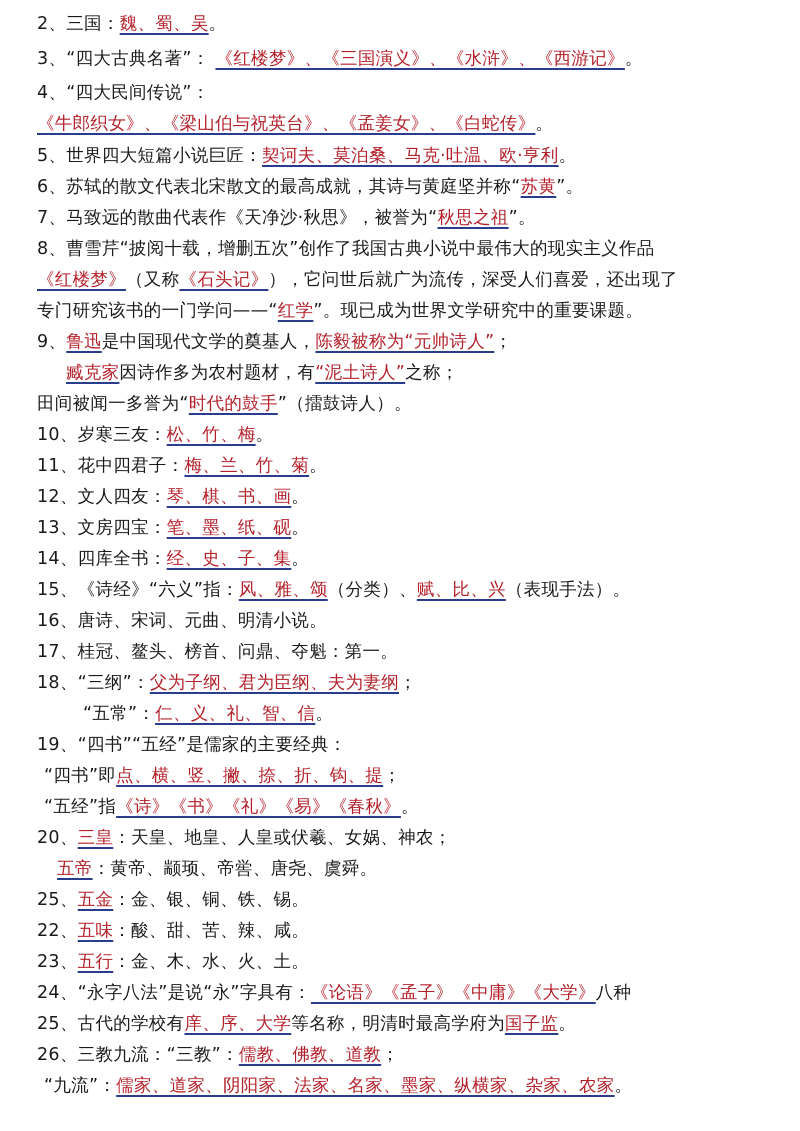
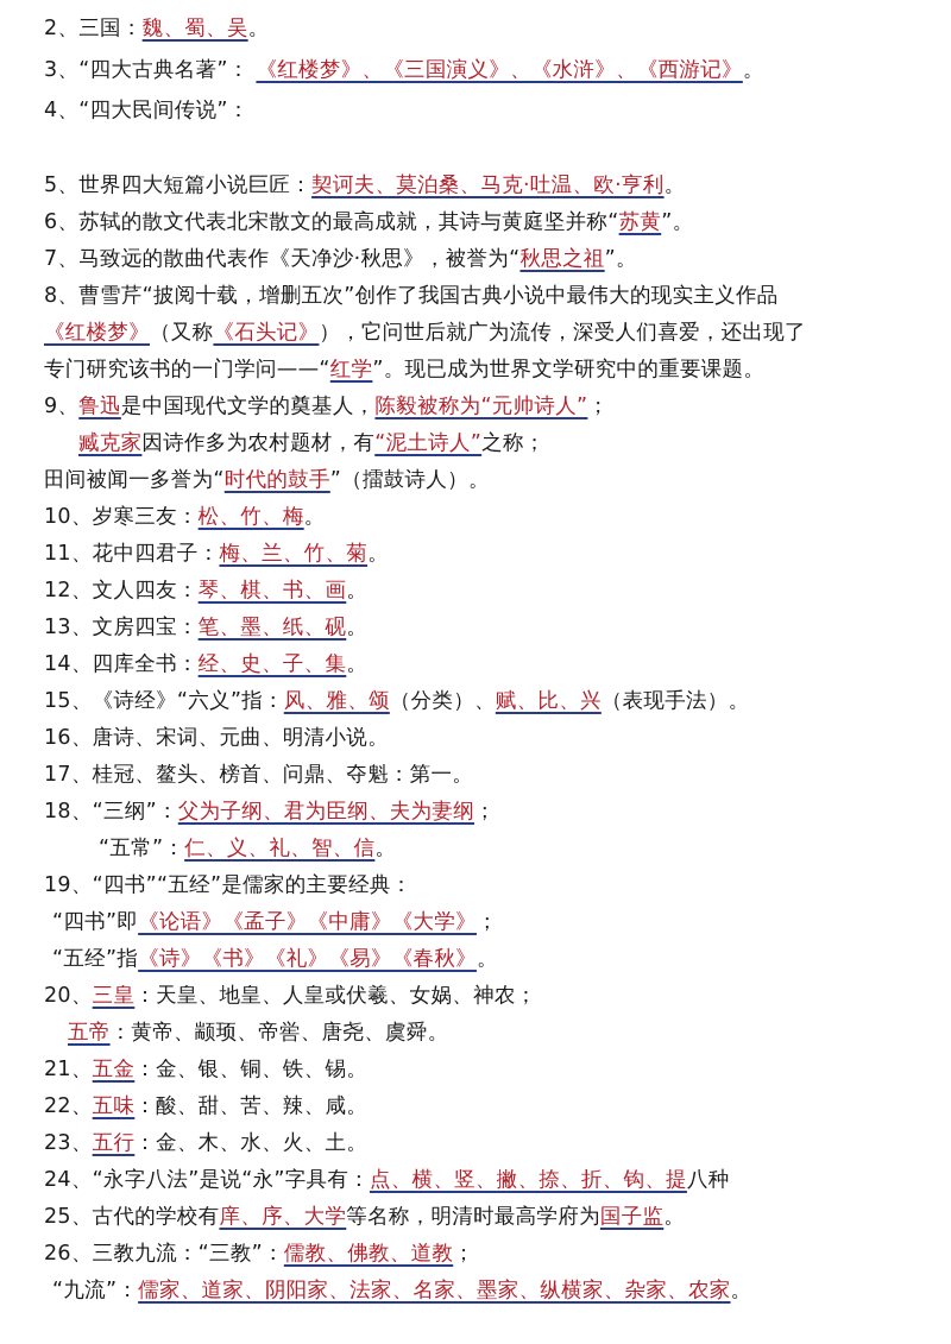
  2、三国：魏、蜀、吴。
  3、“四大古典名著”： 《红楼梦》、《三国演义》、《水浒》、《西游记》。
  4、“四大民间传说”：
- 《牛郎织女》、《梁山伯与祝英台》、《孟姜女》、《白蛇传》。
  5、世界四大短篇小说巨匠：契诃夫、莫泊桑、马克·吐温、欧·亨利。
  6、苏轼的散文代表北宋散文的最高成就，其诗与黄庭坚并称“苏黄”。
  7、马致远的散曲代表作《天净沙·秋思》，被誉为“秋思之祖”。
  8、曹雪芹“披阅十载，增删五次”创作了我国古典小说中最伟大的现实主义作品
  《红楼梦》（又称《石头记》），它问世后就广为流传，深受人们喜爱，还出现了
  专门研究该书的一门学问——“红学”。现已成为世界文学研究中的重要课题。
  9、鲁迅是中国现代文学的奠基人，陈毅被称为“元帅诗人”；
  臧克家因诗作多为农村题材，有“泥土诗人”之称；
  田间被闻一多誉为“时代的鼓手”（擂鼓诗人）。
  10、岁寒三友：松、竹、梅。
  11、花中四君子：梅、兰、竹、菊。
  12、文人四友：琴、棋、书、画。
  13、文房四宝：笔、墨、纸、砚。
  14、四库全书：经、史、子、集。
  15、《诗经》“六义”指：风、雅、颂（分类）、赋、比、兴（表现手法）。
  16、唐诗、宋词、元曲、明清小说。
  17、桂冠、鳌头、榜首、问鼎、夺魁：第一。
  18、“三纲”：父为子纲、君为臣纲、夫为妻纲；
  “五常”：仁、义、礼、智、信。
  19、“四书”“五经”是儒家的主要经典：
- “四书”即点、横、竖、撇、捺、折、钩、提；
+ “四书”即《论语》《孟子》《中庸》《大学》；
  “五经”指《诗》《书》《礼》《易》《春秋》。
  20、三皇：天皇、地皇、人皇或伏羲、女娲、神农；
  五帝：黄帝、颛顼、帝喾、唐尧、虞舜。
- 25、五金：金、银、铜、铁、锡。
+ 21、五金：金、银、铜、铁、锡。
  22、五味：酸、甜、苦、辣、咸。
  23、五行：金、木、水、火、土。
- 24、“永字八法”是说“永”字具有：《论语》《孟子》《中庸》《大学》八种
+ 24、“永字八法”是说“永”字具有：点、横、竖、撇、捺、折、钩、提八种
  25、古代的学校有庠、序、大学等名称，明清时最高学府为国子监。
  26、三教九流：“三教”：儒教、佛教、道教；
  “九流”：儒家、道家、阴阳家、法家、名家、墨家、纵横家、杂家、农家。
